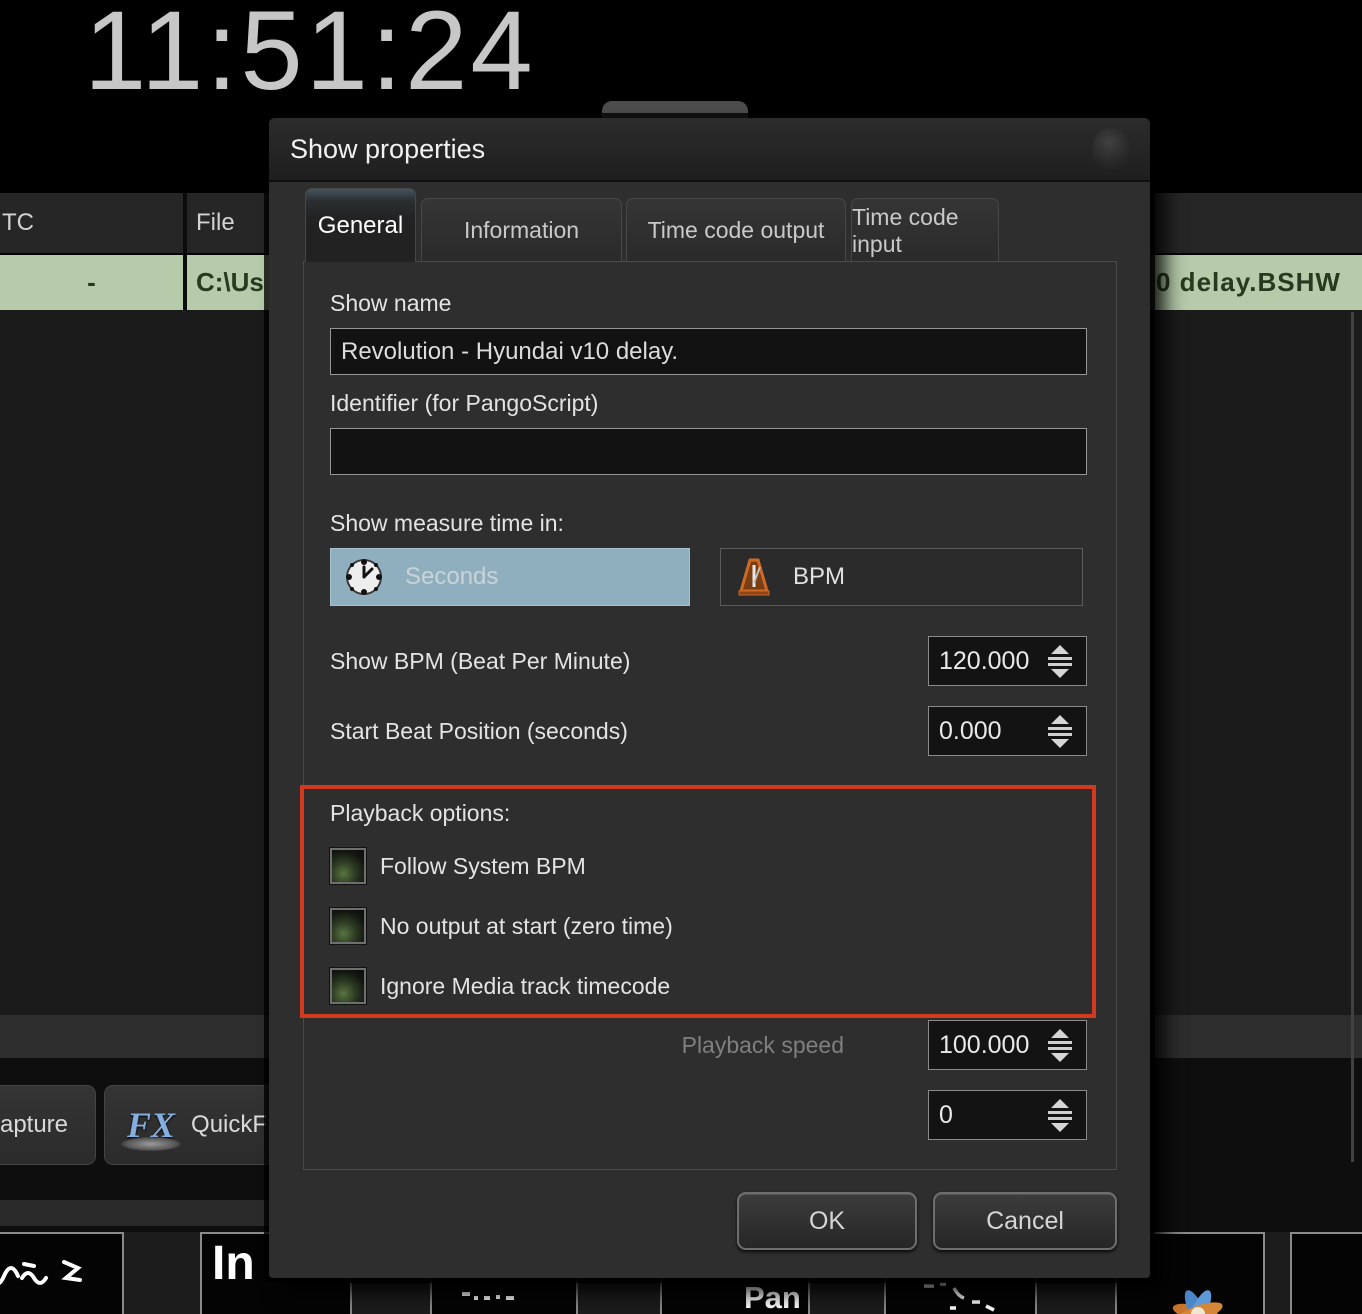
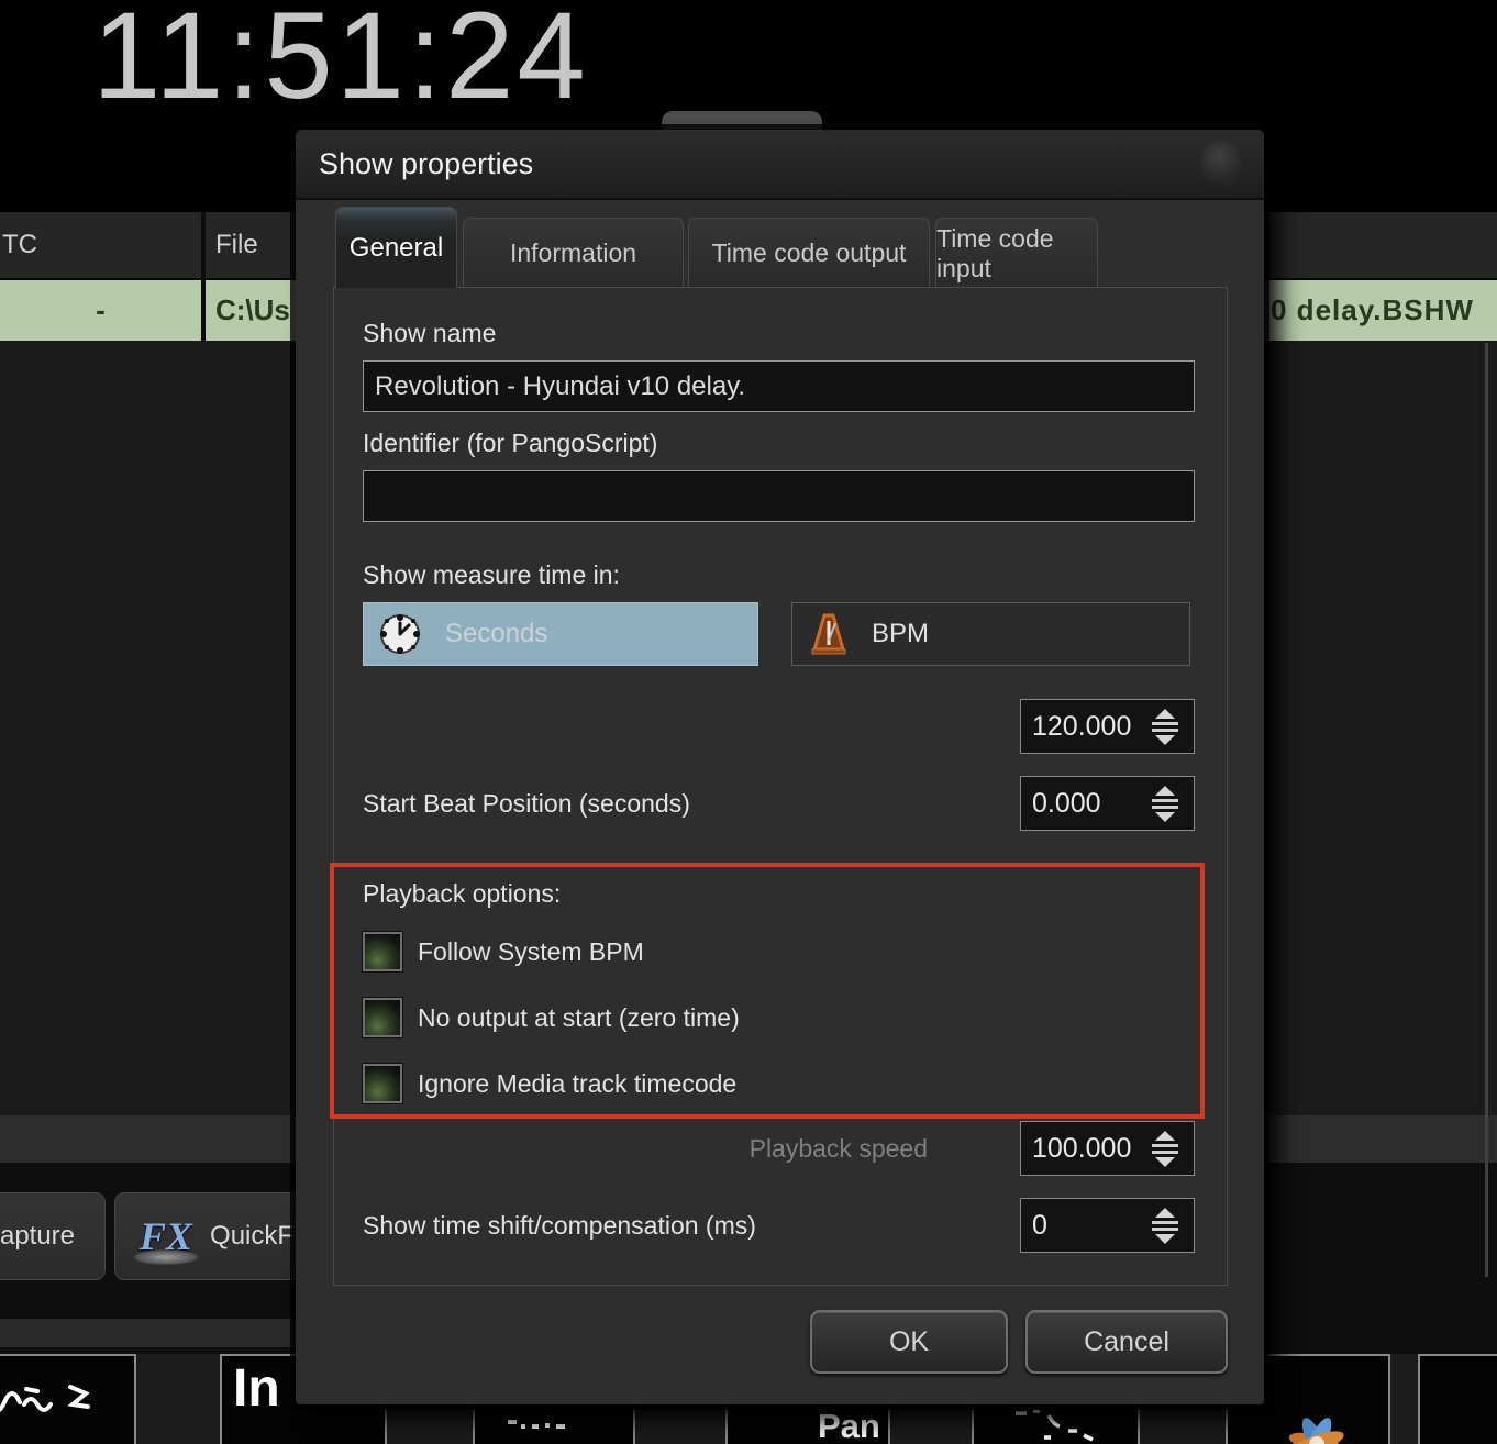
  11:51:24
  TC
  File
  -
  C:\Us
  0 delay.BSHW
  apture
  FX
  QuickF
  In
  Pan
  Show properties
  General
  Information
  Time code output
  Time code input
  Show name
  Revolution - Hyundai v10 delay.
  Identifier (for PangoScript)
  Show measure time in:
  Seconds
  BPM
- Show BPM (Beat Per Minute)
  120.000
  Start Beat Position (seconds)
  0.000
  Playback options:
  Follow System BPM
  No output at start (zero time)
  Ignore Media track timecode
  Playback speed
  100.000
+ Show time shift/compensation (ms)
  0
  OK
  Cancel
